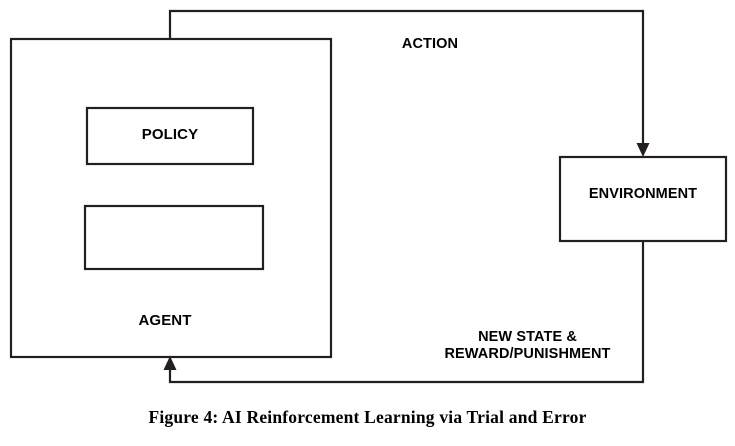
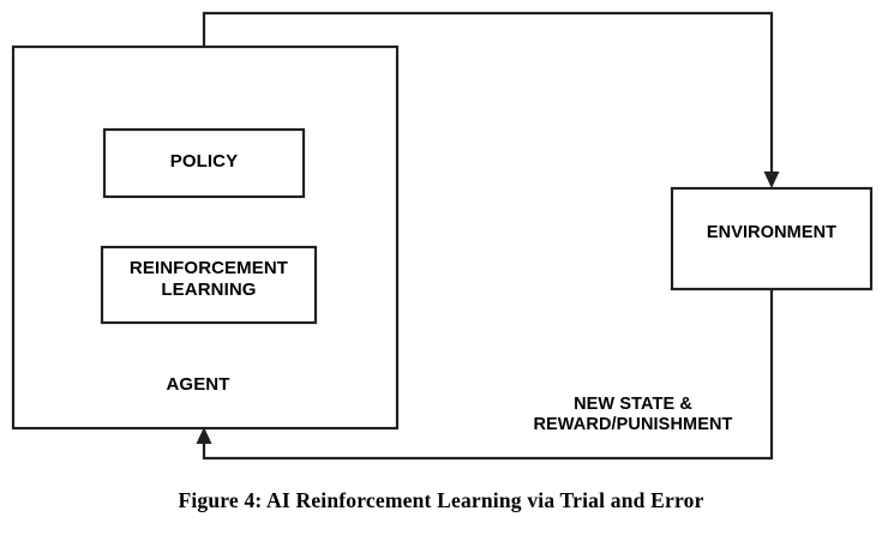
  POLICY
+ REINFORCEMENT
+ LEARNING
  AGENT
  ENVIRONMENT
- ACTION
  NEW STATE &
  REWARD/PUNISHMENT
  Figure 4: AI Reinforcement Learning via Trial and Error
